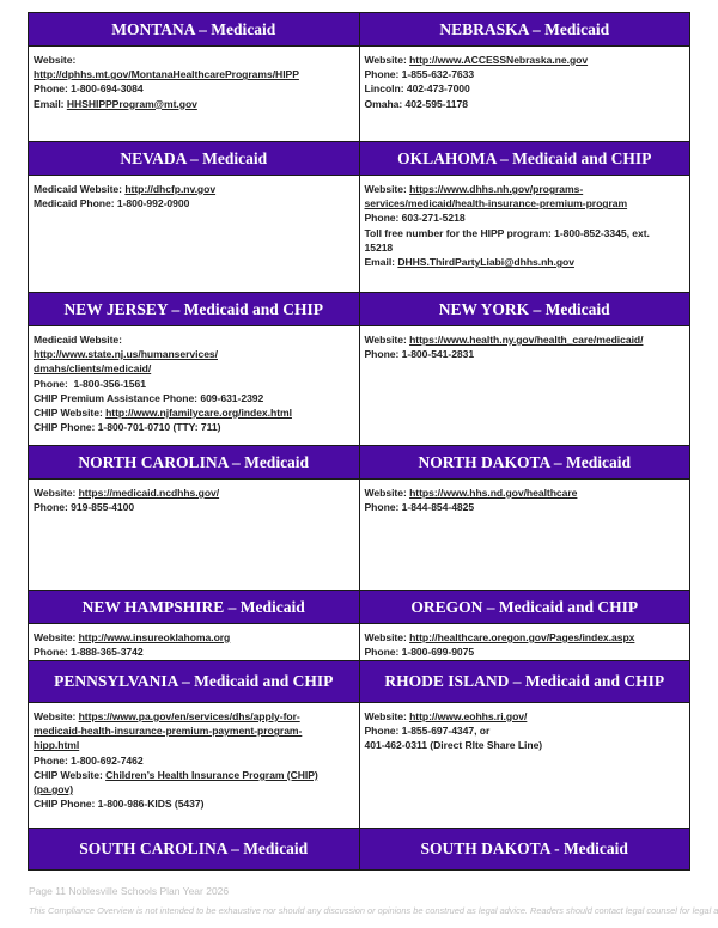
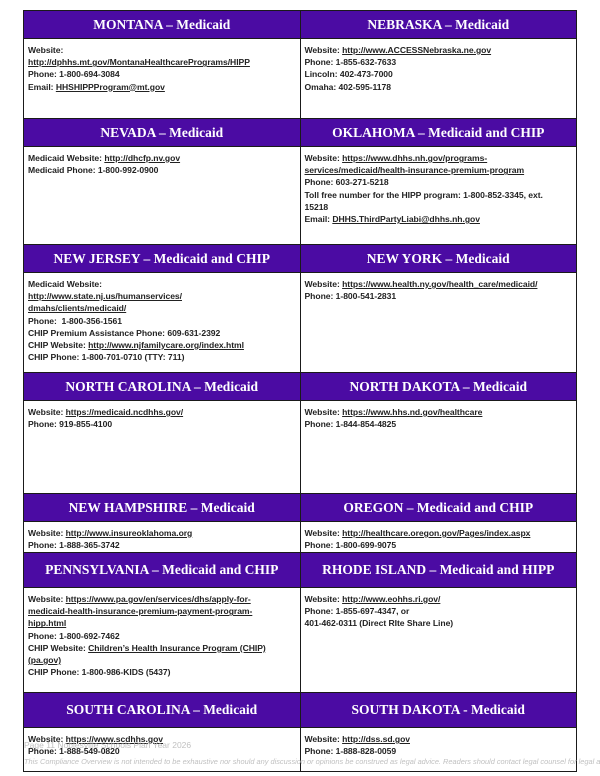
  MONTANA – Medicaid	NEBRASKA – Medicaid
  Website:http://dphhs.mt.gov/MontanaHealthcarePrograms/HIPPPhone: 1-800-694-3084Email: HHSHIPPProgram@mt.gov	Website: http://www.ACCESSNebraska.ne.govPhone: 1-855-632-7633Lincoln: 402-473-7000Omaha: 402-595-1178
  NEVADA – Medicaid	OKLAHOMA – Medicaid and CHIP
  Medicaid Website: http://dhcfp.nv.govMedicaid Phone: 1-800-992-0900	Website: https://www.dhhs.nh.gov/programs-services/medicaid/health-insurance-premium-programPhone: 603-271-5218Toll free number for the HIPP program: 1-800-852-3345, ext.15218Email: DHHS.ThirdPartyLiabi@dhhs.nh.gov
  NEW JERSEY – Medicaid and CHIP	NEW YORK – Medicaid
  Medicaid Website:http://www.state.nj.us/humanservices/dmahs/clients/medicaid/Phone: 1-800-356-1561CHIP Premium Assistance Phone: 609-631-2392CHIP Website: http://www.njfamilycare.org/index.htmlCHIP Phone: 1-800-701-0710 (TTY: 711)	Website: https://www.health.ny.gov/health_care/medicaid/Phone: 1-800-541-2831
  NORTH CAROLINA – Medicaid	NORTH DAKOTA – Medicaid
  Website: https://medicaid.ncdhhs.gov/Phone: 919-855-4100	Website: https://www.hhs.nd.gov/healthcarePhone: 1-844-854-4825
  NEW HAMPSHIRE – Medicaid	OREGON – Medicaid and CHIP
  Website: http://www.insureoklahoma.orgPhone: 1-888-365-3742	Website: http://healthcare.oregon.gov/Pages/index.aspxPhone: 1-800-699-9075
- PENNSYLVANIA – Medicaid and CHIP	RHODE ISLAND – Medicaid and CHIP
+ PENNSYLVANIA – Medicaid and CHIP	RHODE ISLAND – Medicaid and HIPP
  Website: https://www.pa.gov/en/services/dhs/apply-for-medicaid-health-insurance-premium-payment-program-hipp.htmlPhone: 1-800-692-7462CHIP Website: Children’s Health Insurance Program (CHIP)(pa.gov)CHIP Phone: 1-800-986-KIDS (5437)	Website: http://www.eohhs.ri.gov/Phone: 1-855-697-4347, or401-462-0311 (Direct RIte Share Line)
  SOUTH CAROLINA – Medicaid	SOUTH DAKOTA - Medicaid
+ Website: https://www.scdhhs.govPhone: 1-888-549-0820	Website: http://dss.sd.govPhone: 1-888-828-0059
  Page 11 Noblesville Schools Plan Year 2026
  This Compliance Overview is not intended to be exhaustive nor should any discussion or opinions be construed as legal advice. Readers should contact legal counsel for legal a
